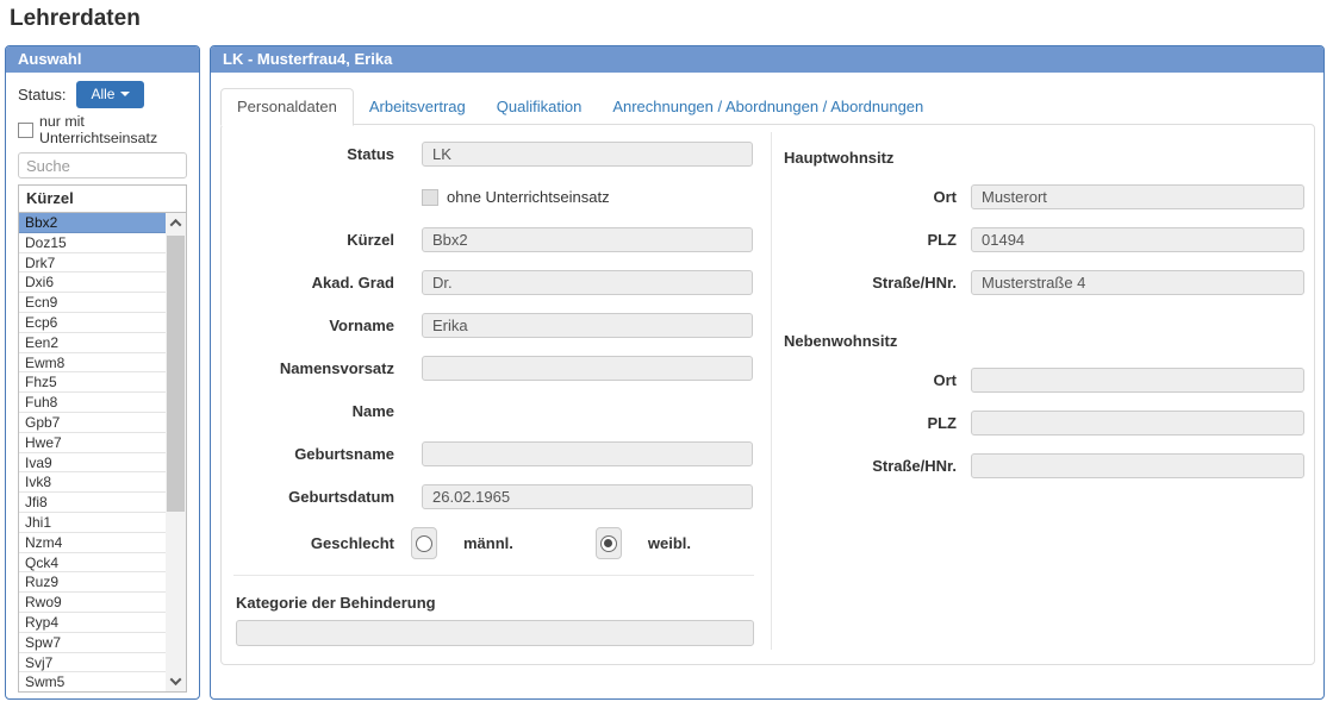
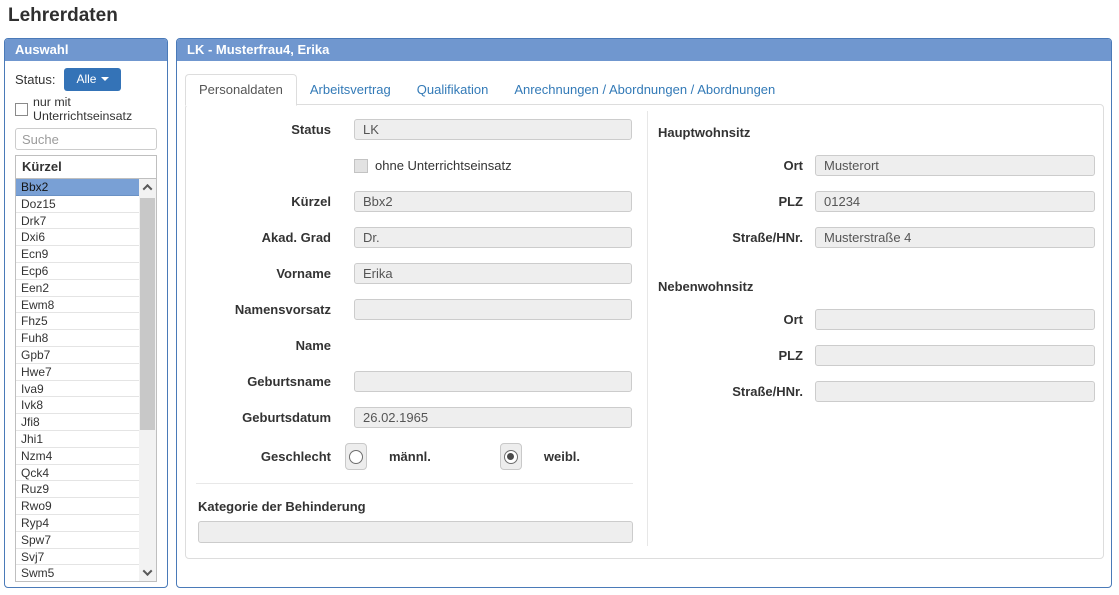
  Lehrerdaten
  Auswahl
  Status:
  Alle
  nur mit Unterrichtseinsatz
  Suche
  Kürzel
  Bbx2
  Doz15
  Drk7
  Dxi6
  Ecn9
  Ecp6
  Een2
  Ewm8
  Fhz5
  Fuh8
  Gpb7
  Hwe7
  Iva9
  Ivk8
  Jfi8
  Jhi1
  Nzm4
  Qck4
  Ruz9
  Rwo9
  Ryp4
  Spw7
  Svj7
  Swm5
  LK - Musterfrau4, Erika
  Personaldaten
  Arbeitsvertrag
  Qualifikation
  Anrechnungen / Abordnungen / Abordnungen
  Status
  LK
  ohne Unterrichtseinsatz
  Kürzel
  Bbx2
  Akad. Grad
  Dr.
  Vorname
  Erika
  Namensvorsatz
  Name
  Geburtsname
  Geburtsdatum
  26.02.1965
  Geschlecht
  männl.
  weibl.
  Kategorie der Behinderung
  Hauptwohnsitz
  Ort
  Musterort
  PLZ
- 01494
+ 01234
  Straße/HNr.
  Musterstraße 4
  Nebenwohnsitz
  Ort
  PLZ
  Straße/HNr.
